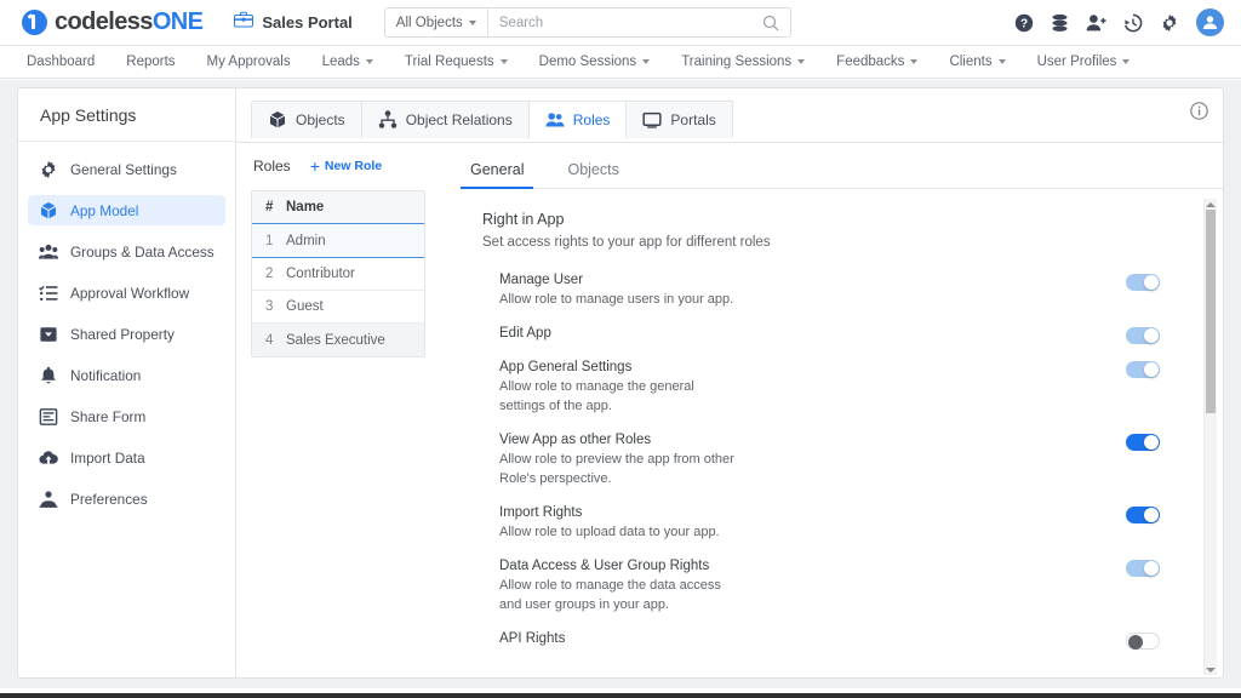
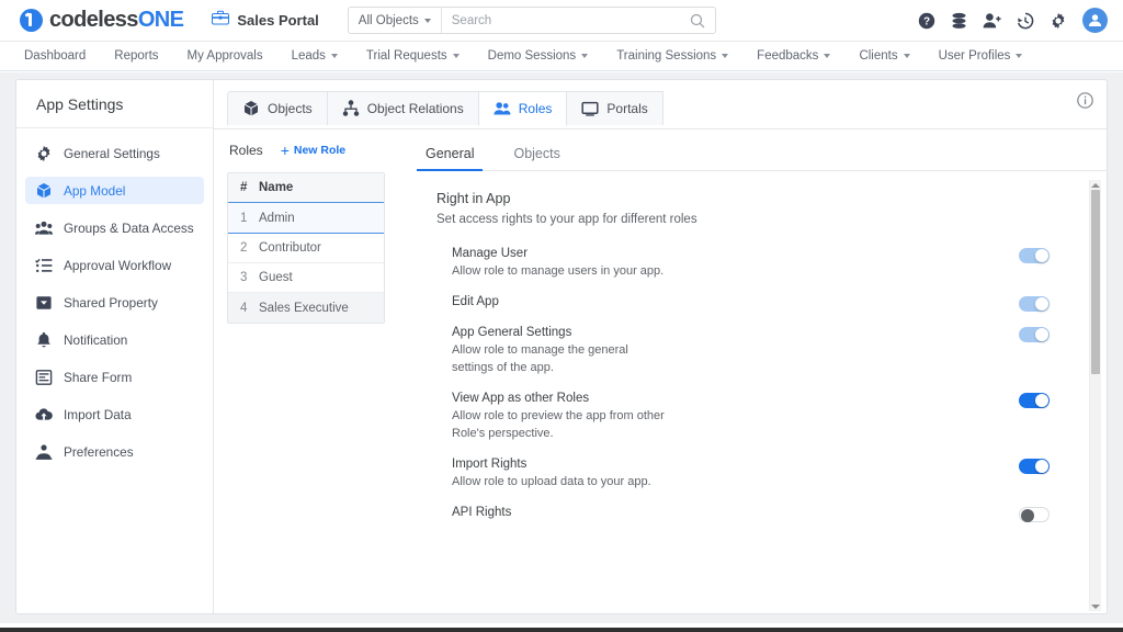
  codelessONE
  Sales Portal
  All Objects
  Search
  ?
  Dashboard
  Reports
  My Approvals
  Leads
  Trial Requests
  Demo Sessions
  Training Sessions
  Feedbacks
  Clients
  User Profiles
  App Settings
  General Settings
  App Model
  Groups & Data Access
  Approval Workflow
  Shared Property
  Notification
  Share Form
  Import Data
  Preferences
  Objects
  Object Relations
  Roles
  Portals
  Roles
  +
  New Role
  #
  Name
  1
  Admin
  2
  Contributor
  3
  Guest
  4
  Sales Executive
  General
  Objects
  Right in App
  Set access rights to your app for different roles
  Manage User
  Allow role to manage users in your app.
  Edit App
  App General Settings
  Allow role to manage the general settings of the app.
  View App as other Roles
  Allow role to preview the app from other Role's perspective.
  Import Rights
  Allow role to upload data to your app.
- Data Access & User Group Rights
- Allow role to manage the data access and user groups in your app.
  API Rights
